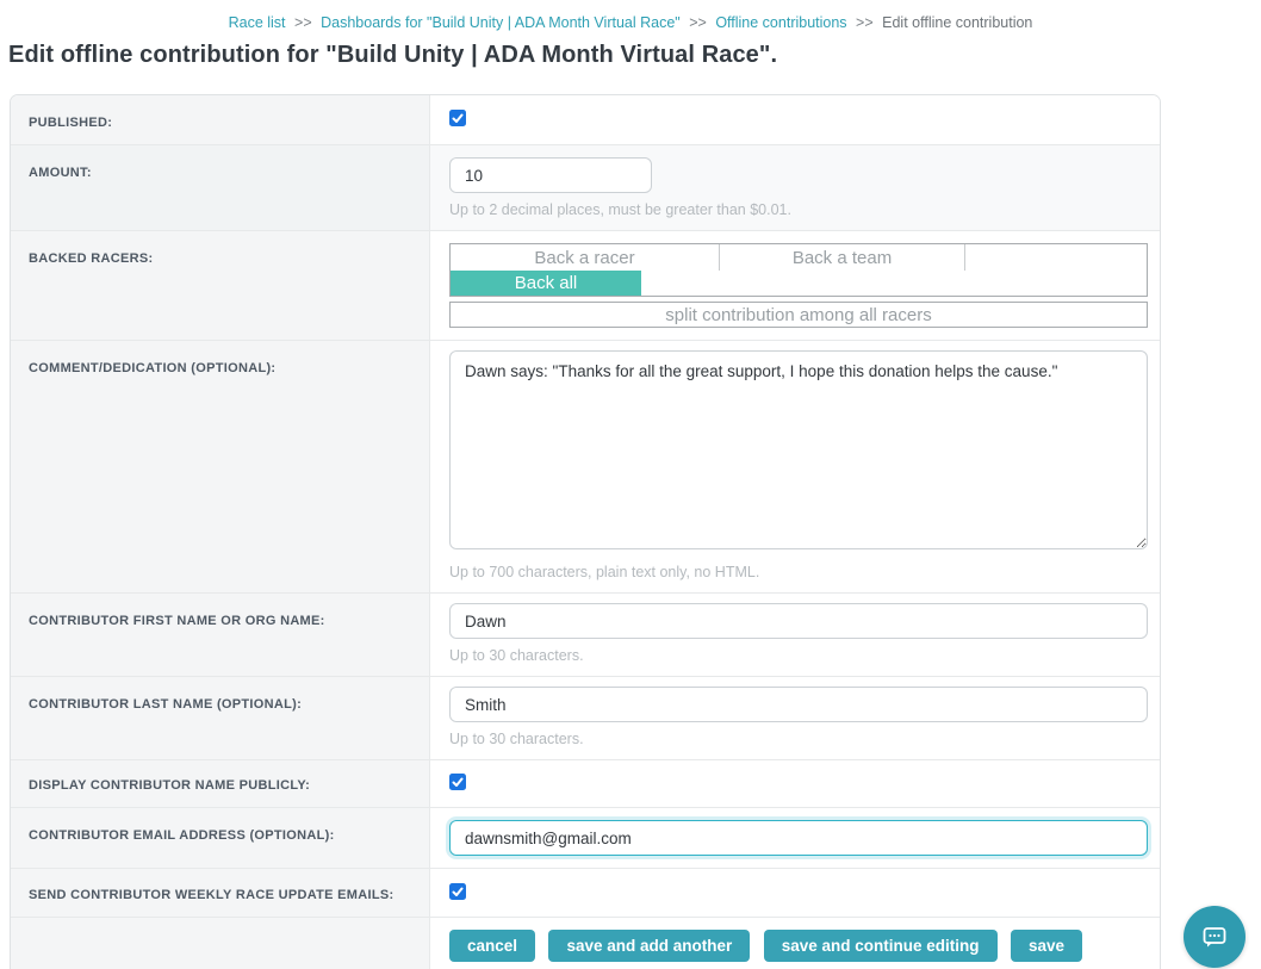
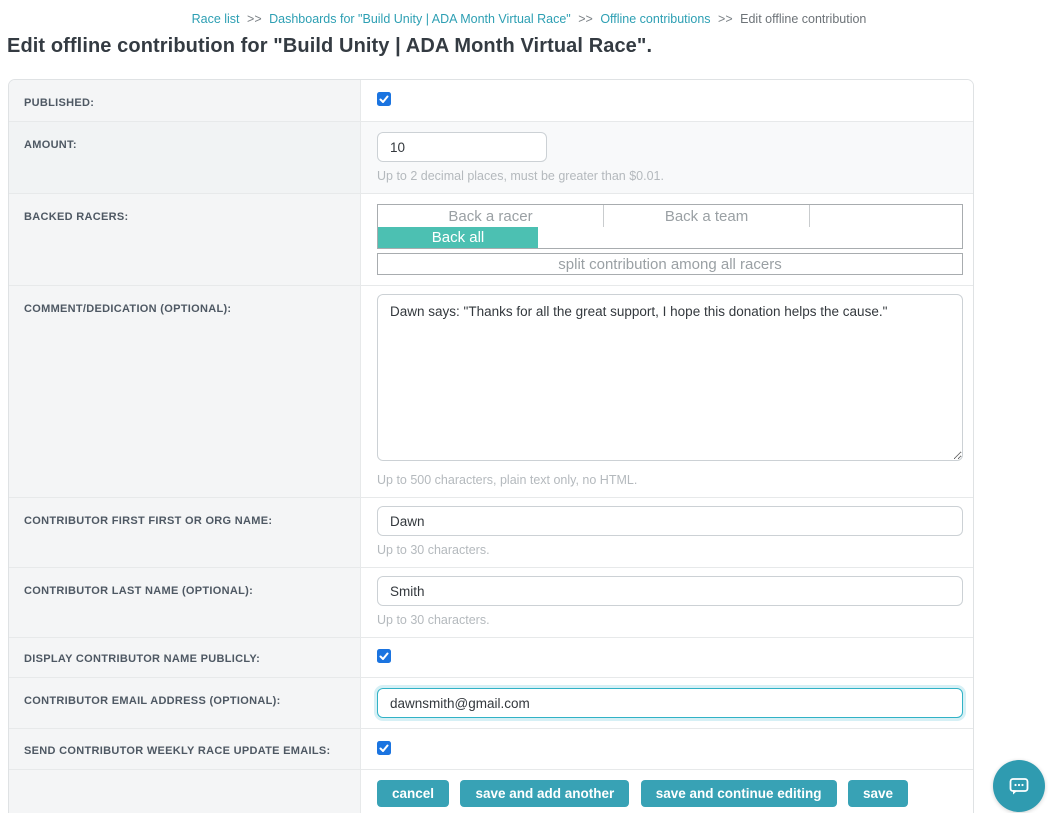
  Race list >> Dashboards for "Build Unity | ADA Month Virtual Race" >> Offline contributions >> Edit offline contribution
  Edit offline contribution for "Build Unity | ADA Month Virtual Race".
  PUBLISHED:
  AMOUNT:
  10
  Up to 2 decimal places, must be greater than $0.01.
  BACKED RACERS:
  Back a racer
  Back a team
  Back all
  split contribution among all racers
  COMMENT/DEDICATION (OPTIONAL):
  Dawn says: "Thanks for all the great support, I hope this donation helps the cause."
- Up to 700 characters, plain text only, no HTML.
+ Up to 500 characters, plain text only, no HTML.
- CONTRIBUTOR FIRST NAME OR ORG NAME:
+ CONTRIBUTOR FIRST FIRST OR ORG NAME:
  Dawn
  Up to 30 characters.
  CONTRIBUTOR LAST NAME (OPTIONAL):
  Smith
  Up to 30 characters.
  DISPLAY CONTRIBUTOR NAME PUBLICLY:
  CONTRIBUTOR EMAIL ADDRESS (OPTIONAL):
  dawnsmith@gmail.com
  SEND CONTRIBUTOR WEEKLY RACE UPDATE EMAILS:
  cancel save and add another save and continue editing save
